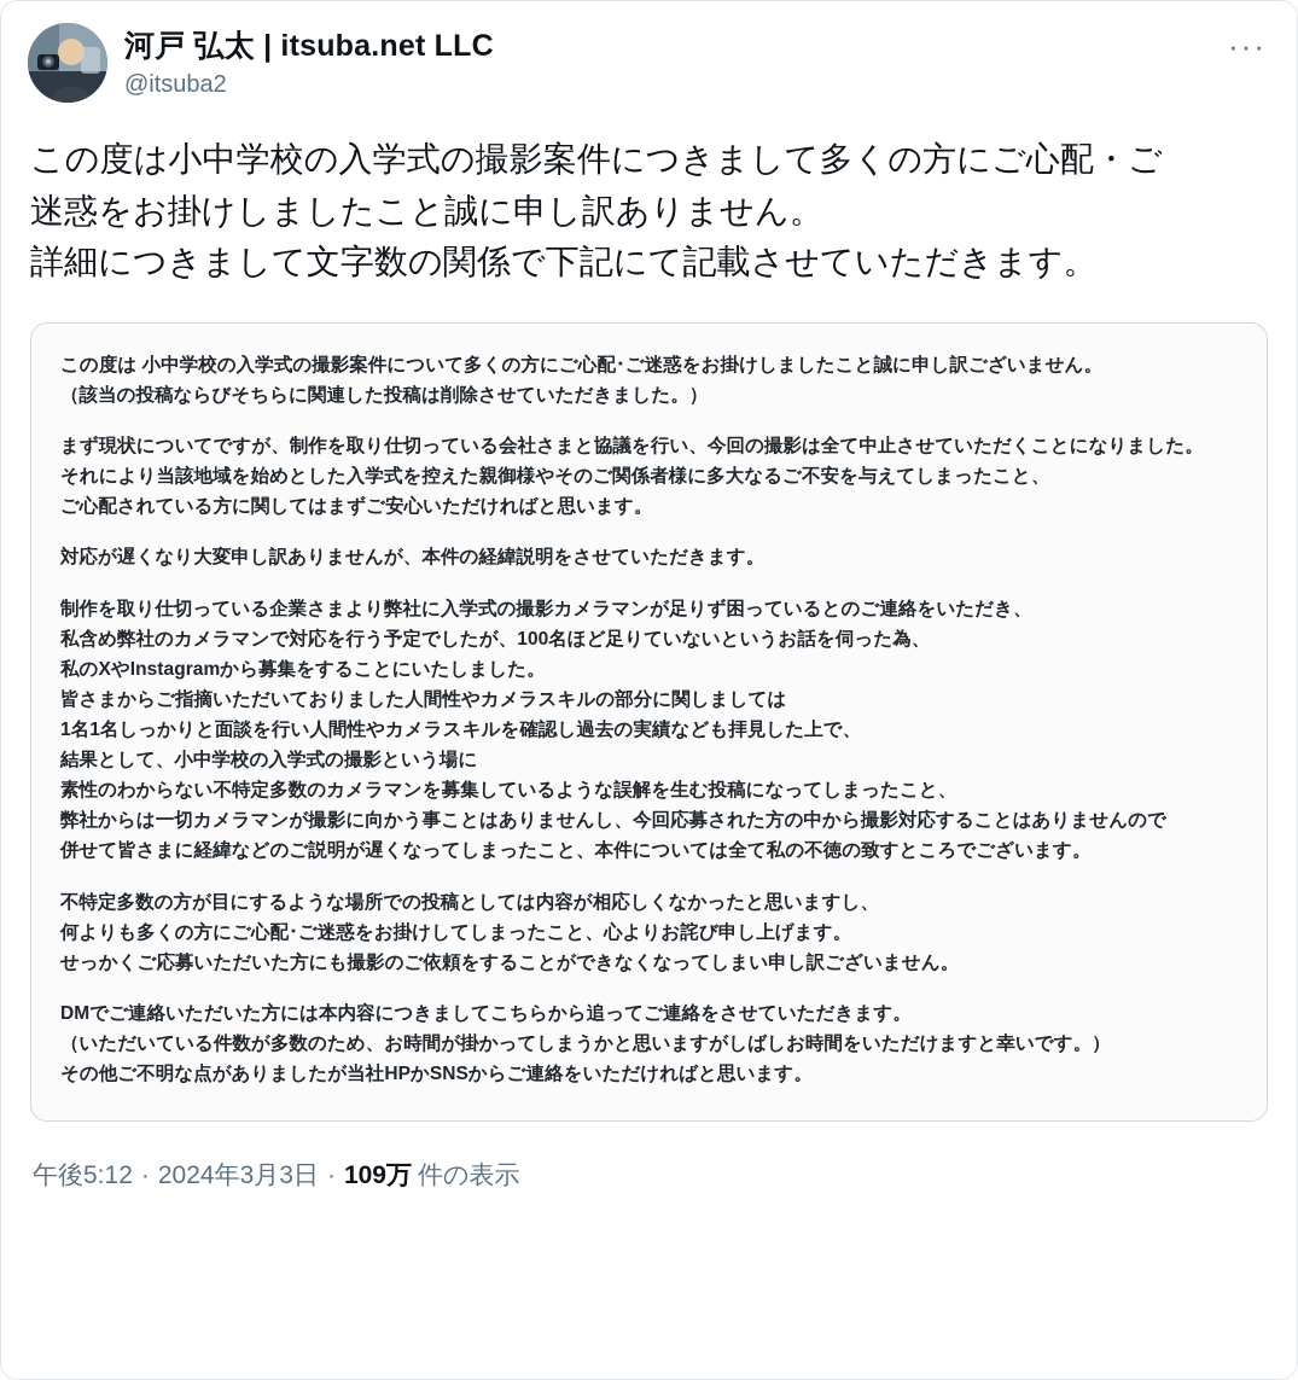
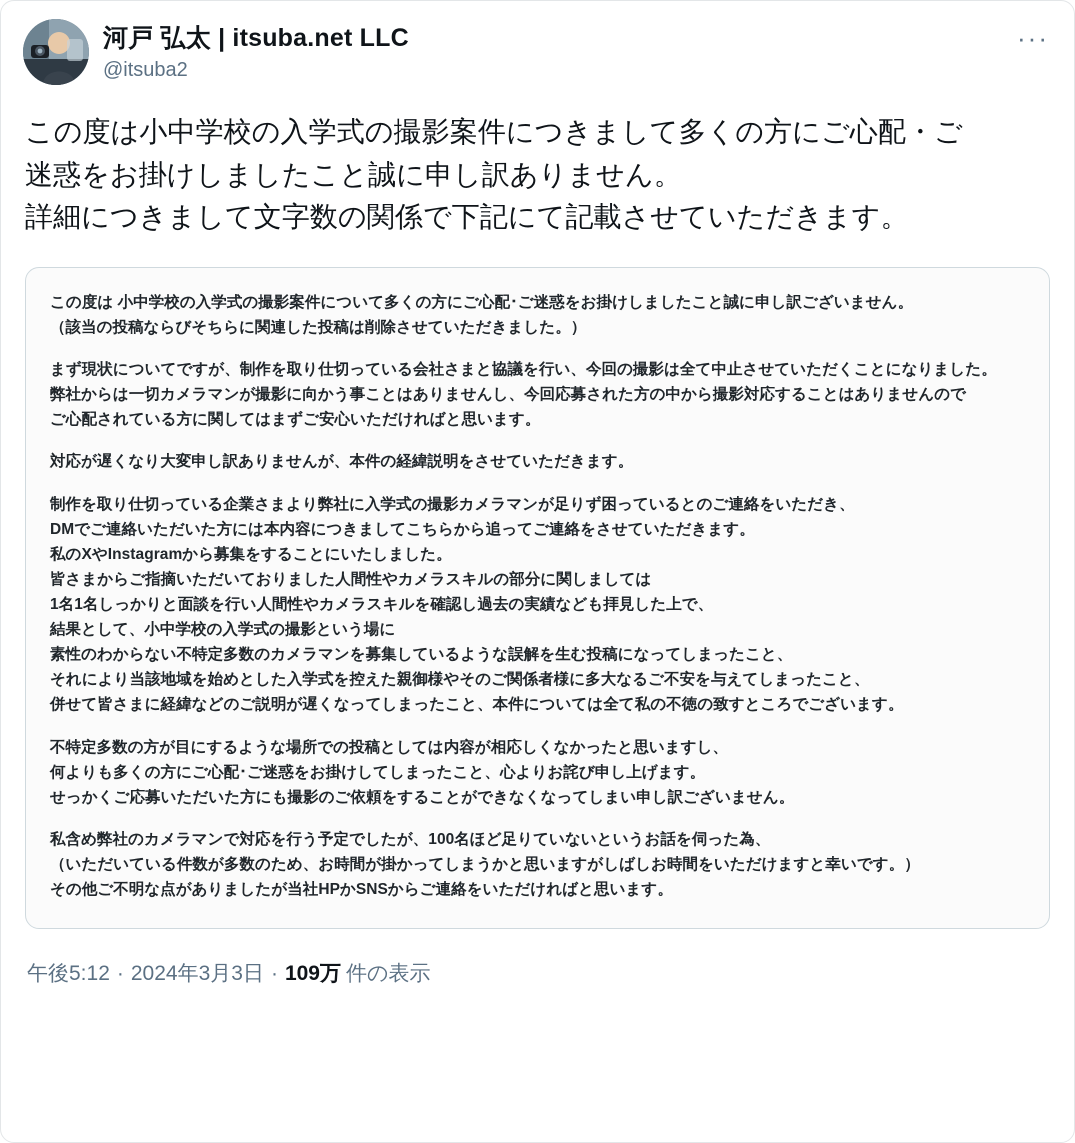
  河戸 弘太 | itsuba.net LLC
  @itsuba2
  ···
  この度は小中学校の入学式の撮影案件につきまして多くの方にご心配・ご
  迷惑をお掛けしましたこと誠に申し訳ありません。
  詳細につきまして文字数の関係で下記にて記載させていただきます。
  この度は 小中学校の入学式の撮影案件について多くの方にご心配･ご迷惑をお掛けしましたこと誠に申し訳ございません。
  （該当の投稿ならびそちらに関連した投稿は削除させていただきました。）
  まず現状についてですが、制作を取り仕切っている会社さまと協議を行い、今回の撮影は全て中止させていただくことになりました。
- それにより当該地域を始めとした入学式を控えた親御様やそのご関係者様に多大なるご不安を与えてしまったこと、
+ 弊社からは一切カメラマンが撮影に向かう事ことはありませんし、今回応募された方の中から撮影対応することはありませんので
  ご心配されている方に関してはまずご安心いただければと思います。
  対応が遅くなり大変申し訳ありませんが、本件の経緯説明をさせていただきます。
  制作を取り仕切っている企業さまより弊社に入学式の撮影カメラマンが足りず困っているとのご連絡をいただき、
- 私含め弊社のカメラマンで対応を行う予定でしたが、100名ほど足りていないというお話を伺った為、
+ DMでご連絡いただいた方には本内容につきましてこちらから追ってご連絡をさせていただきます。
  私のXやInstagramから募集をすることにいたしました。
  皆さまからご指摘いただいておりました人間性やカメラスキルの部分に関しましては
  1名1名しっかりと面談を行い人間性やカメラスキルを確認し過去の実績なども拝見した上で、
  結果として、小中学校の入学式の撮影という場に
  素性のわからない不特定多数のカメラマンを募集しているような誤解を生む投稿になってしまったこと、
- 弊社からは一切カメラマンが撮影に向かう事ことはありませんし、今回応募された方の中から撮影対応することはありませんので
+ それにより当該地域を始めとした入学式を控えた親御様やそのご関係者様に多大なるご不安を与えてしまったこと、
  併せて皆さまに経緯などのご説明が遅くなってしまったこと、本件については全て私の不徳の致すところでございます。
  不特定多数の方が目にするような場所での投稿としては内容が相応しくなかったと思いますし、
  何よりも多くの方にご心配･ご迷惑をお掛けしてしまったこと、心よりお詫び申し上げます。
  せっかくご応募いただいた方にも撮影のご依頼をすることができなくなってしまい申し訳ございません。
- DMでご連絡いただいた方には本内容につきましてこちらから追ってご連絡をさせていただきます。
+ 私含め弊社のカメラマンで対応を行う予定でしたが、100名ほど足りていないというお話を伺った為、
  （いただいている件数が多数のため、お時間が掛かってしまうかと思いますがしばしお時間をいただけますと幸いです。）
  その他ご不明な点がありましたが当社HPかSNSからご連絡をいただければと思います。
  午後5:12
  ·
  2024年3月3日
  ·
  109万
  件の表示
